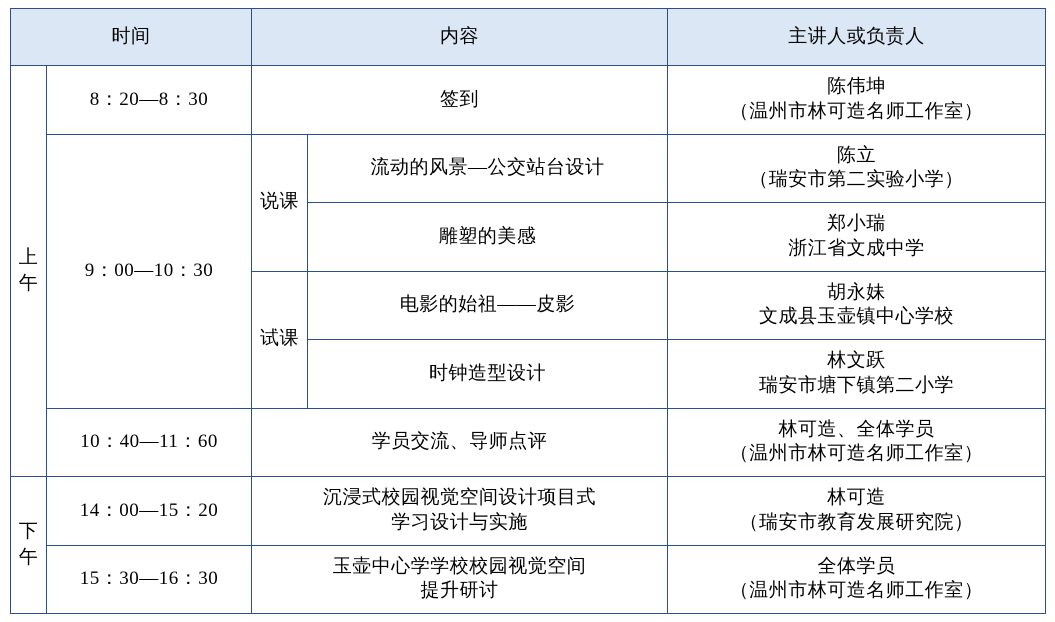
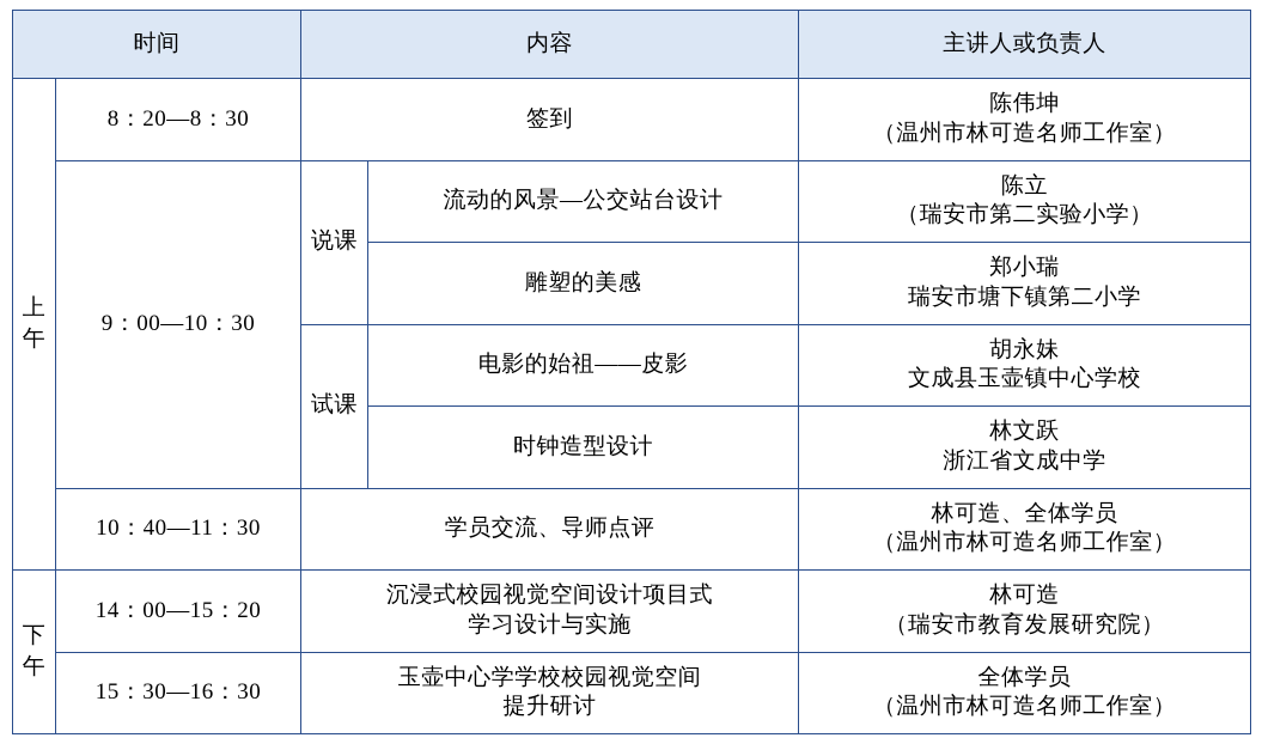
  时间	内容	主讲人或负责人
  上午	8：20—8：30	签到	陈伟坤 （温州市林可造名师工作室）
  9：00—10：30	说课	流动的风景—公交站台设计	陈立 （瑞安市第二实验小学）
- 雕塑的美感	郑小瑞 浙江省文成中学
+ 雕塑的美感	郑小瑞 瑞安市塘下镇第二小学
  试课	电影的始祖——皮影	胡永妹 文成县玉壶镇中心学校
- 时钟造型设计	林文跃 瑞安市塘下镇第二小学
+ 时钟造型设计	林文跃 浙江省文成中学
- 10：40—11：60	学员交流、导师点评	林可造、全体学员 （温州市林可造名师工作室）
+ 10：40—11：30	学员交流、导师点评	林可造、全体学员 （温州市林可造名师工作室）
  下午	14：00—15：20	沉浸式校园视觉空间设计项目式 学习设计与实施	林可造 （瑞安市教育发展研究院）
  15：30—16：30	玉壶中心学学校校园视觉空间 提升研讨	全体学员 （温州市林可造名师工作室）
